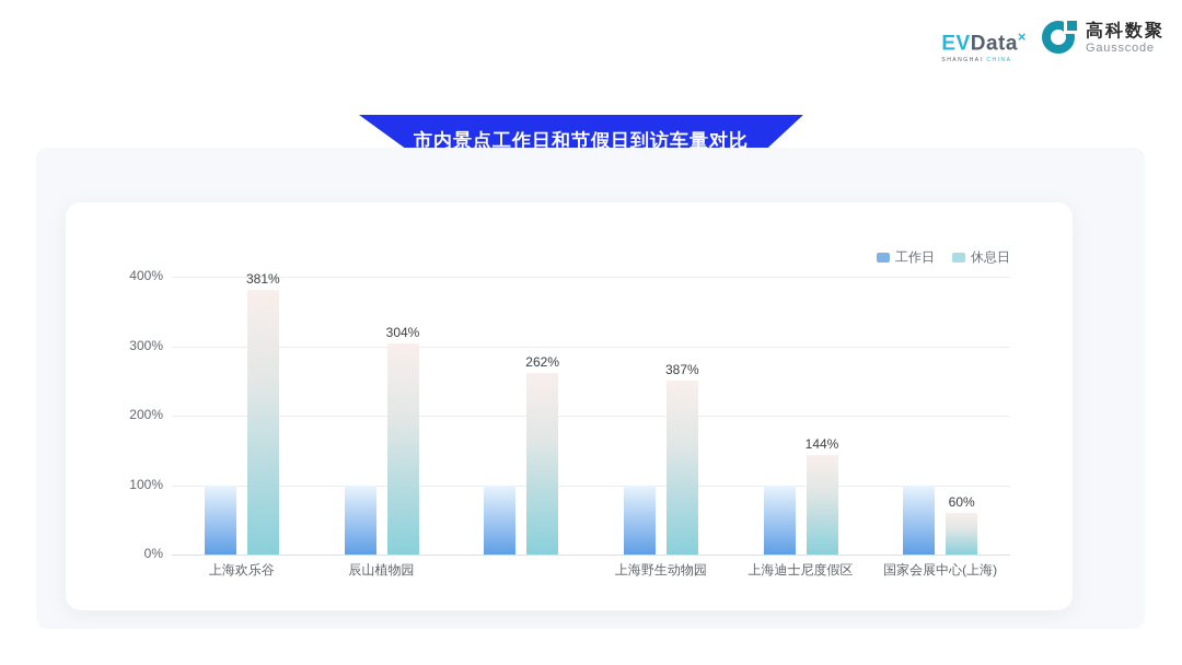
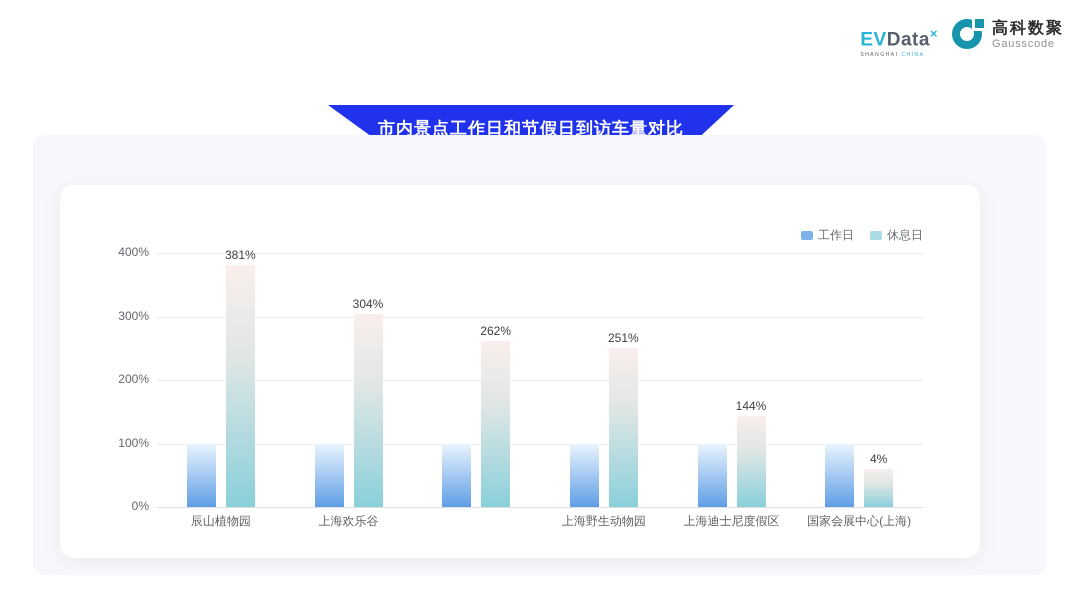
  EVData×
  高科数聚
  Gausscode
  市内景点工作日和节假日到访车量对比
  工作日
  休息日
  0%
  100%
  200%
  300%
  400%
  381%
- 上海欢乐谷
+ 辰山植物园
  304%
- 辰山植物园
+ 上海欢乐谷
  262%
- 387%
+ 251%
  上海野生动物园
  144%
  上海迪士尼度假区
- 60%
+ 4%
  国家会展中心(上海)
